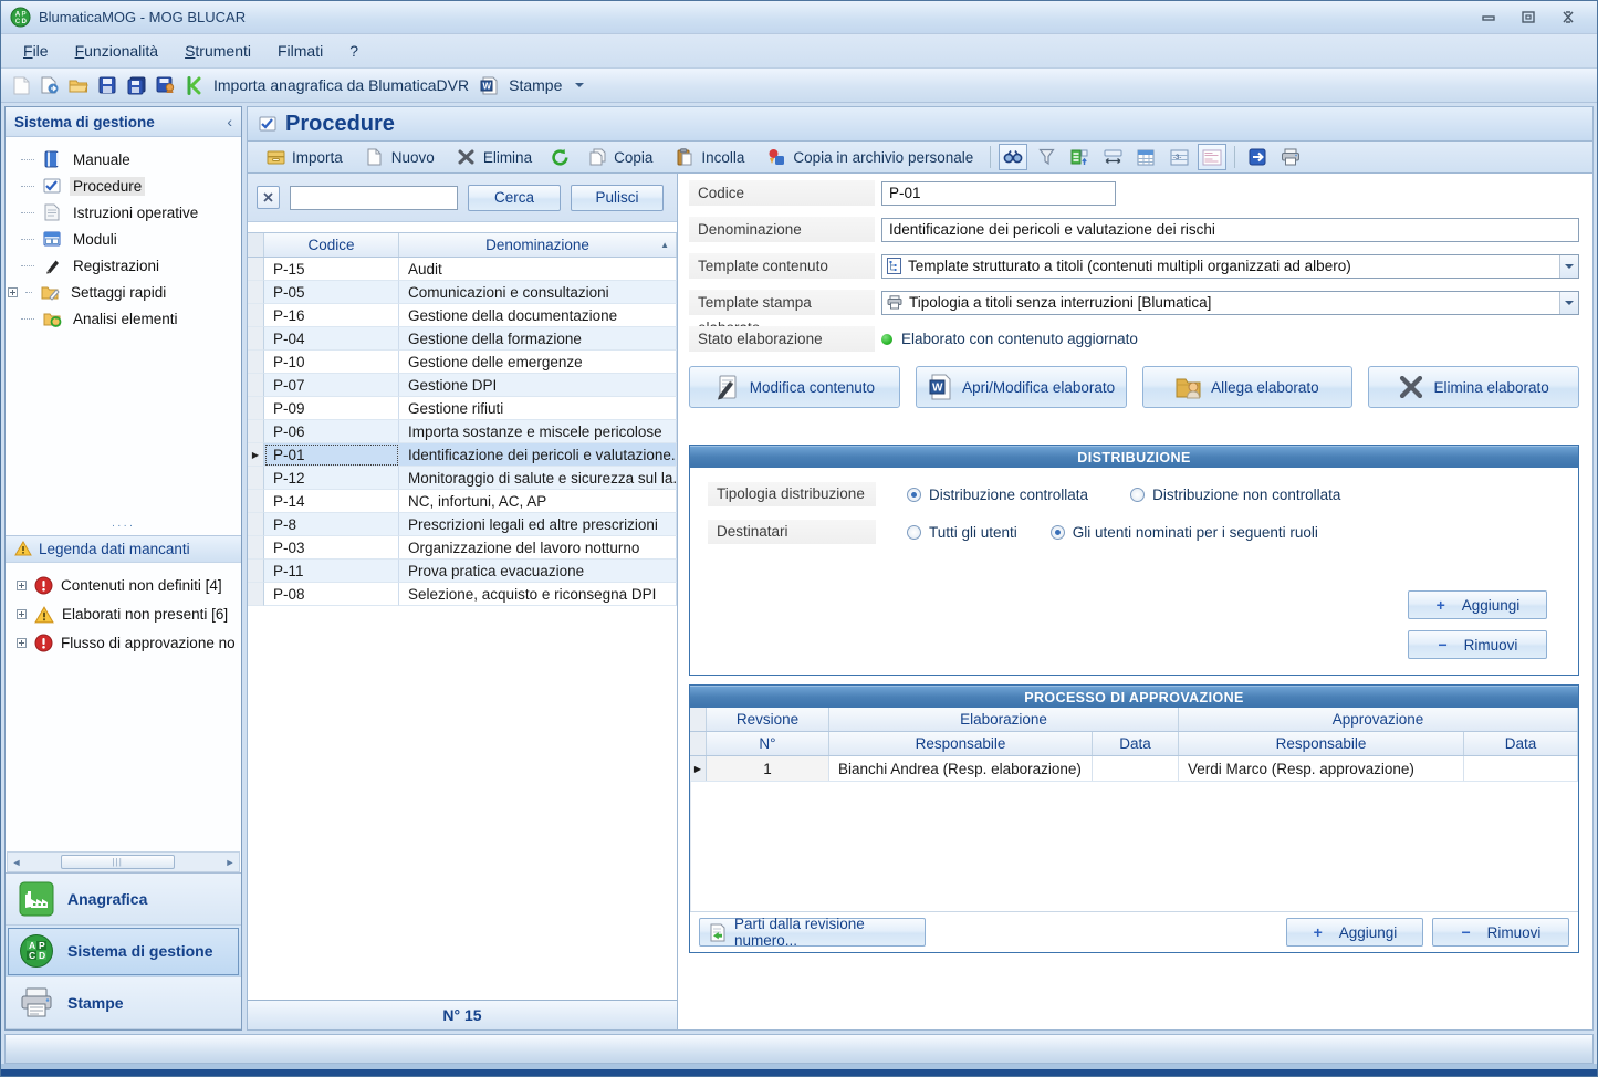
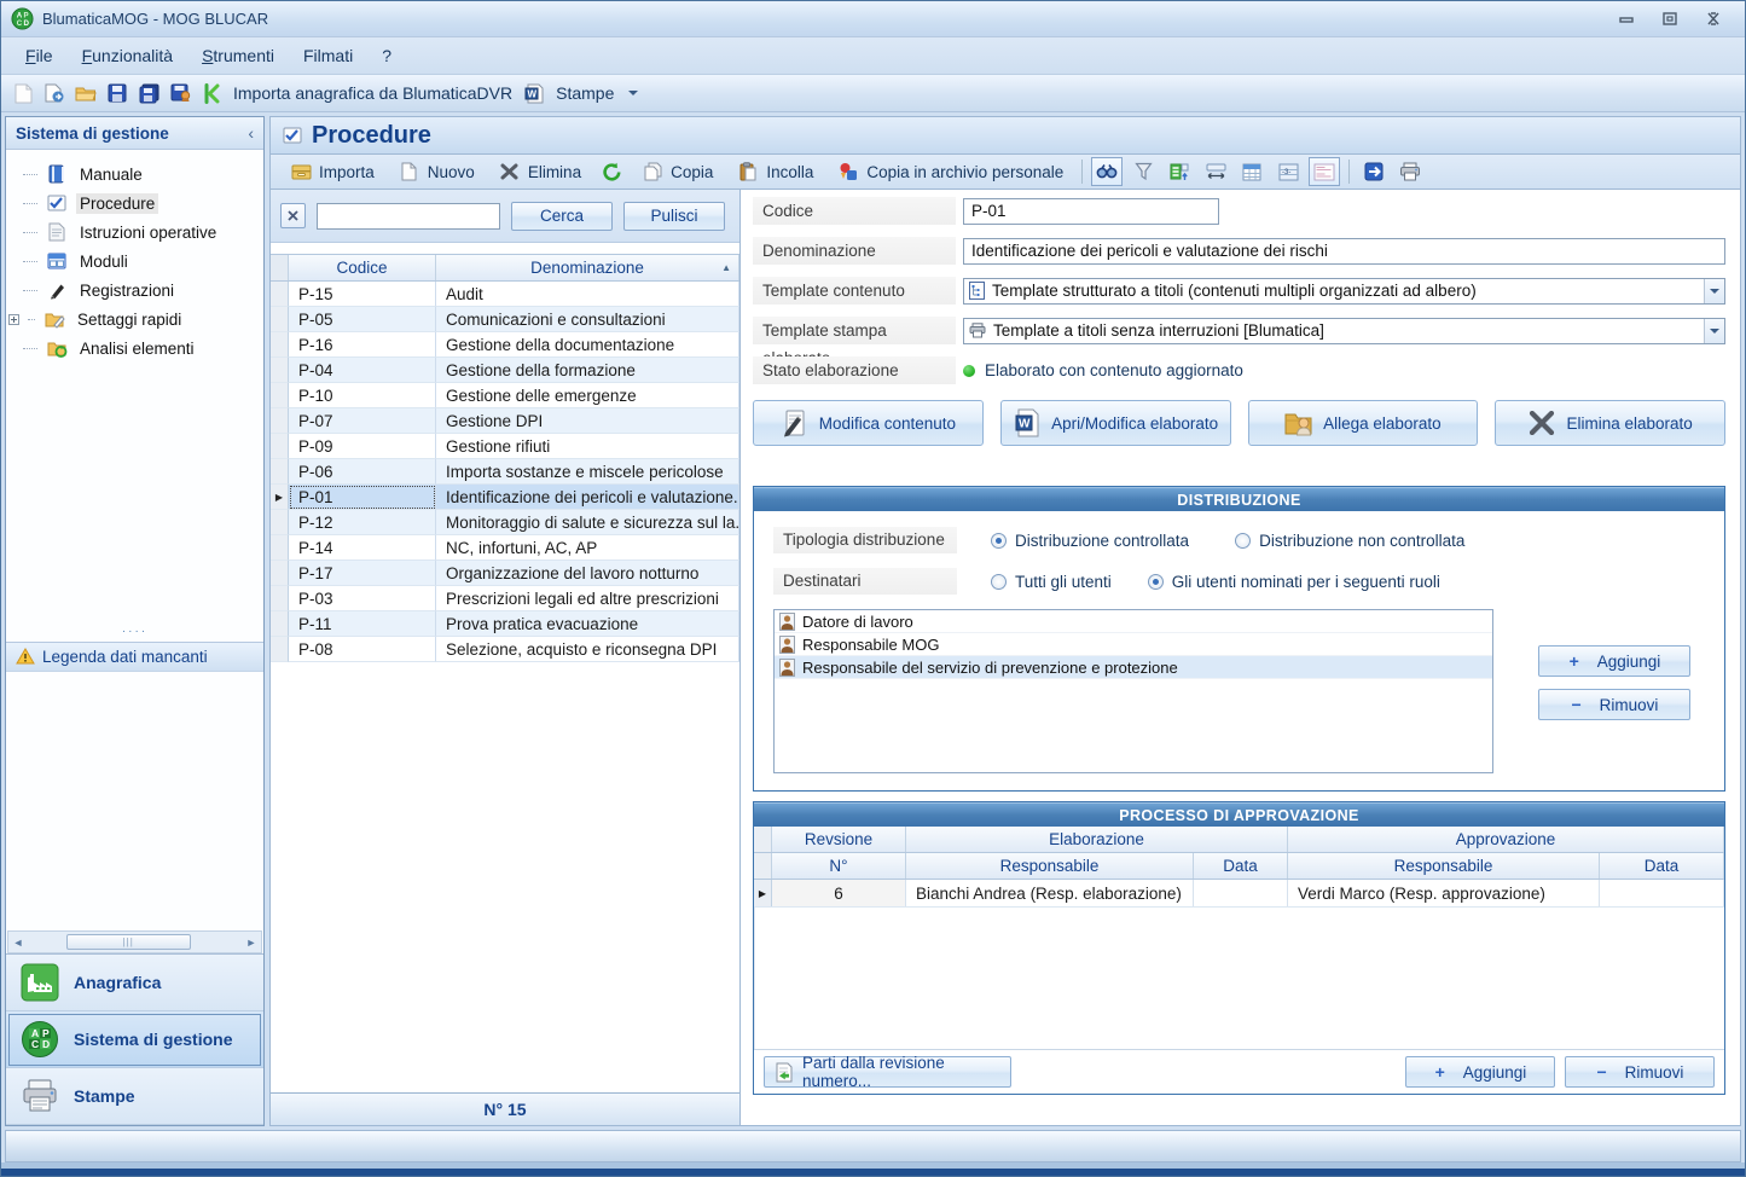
  BlumaticaMOG - MOG BLUCAR
  File
  Funzionalità
  Strumenti
  Filmati
  ?
  Importa anagrafica da BlumaticaDVR
  W
  Stampe
  Sistema di gestione
  ‹
  Manuale
  Procedure
  Istruzioni operative
  Moduli
  Registrazioni
  Settaggi rapidi
  Analisi elementi
  ····
  Legenda dati mancanti
- Contenuti non definiti [4]
- Elaborati non presenti [6]
- Flusso di approvazione no
  ◄
  |||
  ►
  Anagrafica
  A
  P
  C
  D
  Sistema di gestione
  Stampe
  Procedure
  Importa
  Nuovo
  Elimina
  Copia
  Incolla
  Copia in archivio personale
  Cerca
  Pulisci
  Codice
  Denominazione
  ▲
  P-15
  Audit
  P-05
  Comunicazioni e consultazioni
  P-16
  Gestione della documentazione
  P-04
  Gestione della formazione
  P-10
  Gestione delle emergenze
  P-07
  Gestione DPI
  P-09
  Gestione rifiuti
  P-06
  Importa sostanze e miscele pericolose
  P-01
  Identificazione dei pericoli e valutazione.
  P-12
  Monitoraggio di salute e sicurezza sul la.
  P-14
  NC, infortuni, AC, AP
- P-8
+ P-17
- Prescrizioni legali ed altre prescrizioni
+ Organizzazione del lavoro notturno
  P-03
- Organizzazione del lavoro notturno
+ Prescrizioni legali ed altre prescrizioni
  P-11
  Prova pratica evacuazione
  P-08
  Selezione, acquisto e riconsegna DPI
  N° 15
  Codice
  P-01
  Denominazione
  Identificazione dei pericoli e valutazione dei rischi
  Template contenuto
  Template strutturato a titoli (contenuti multipli organizzati ad albero)
- Tipologia a titoli senza interruzioni [Blumatica]
+ Template a titoli senza interruzioni [Blumatica]
  Stato elaborazione
  Elaborato con contenuto aggiornato
  Modifica contenuto
  W
  Apri/Modifica elaborato
  Allega elaborato
  Elimina elaborato
  DISTRIBUZIONE
  Tipologia distribuzione
  Distribuzione controllata
  Distribuzione non controllata
  Destinatari
  Tutti gli utenti
  Gli utenti nominati per i seguenti ruoli
+ Datore di lavoro
+ Responsabile MOG
+ Responsabile del servizio di prevenzione e protezione
  +
  Aggiungi
  −
  Rimuovi
  PROCESSO DI APPROVAZIONE
  Revsione
  Elaborazione
  Approvazione
  N°
  Responsabile
  Data
  Responsabile
  Data
- 1
+ 6
  Bianchi Andrea (Resp. elaborazione)
  Verdi Marco (Resp. approvazione)
  Parti dalla revisione numero...
  +
  Aggiungi
  −
  Rimuovi
